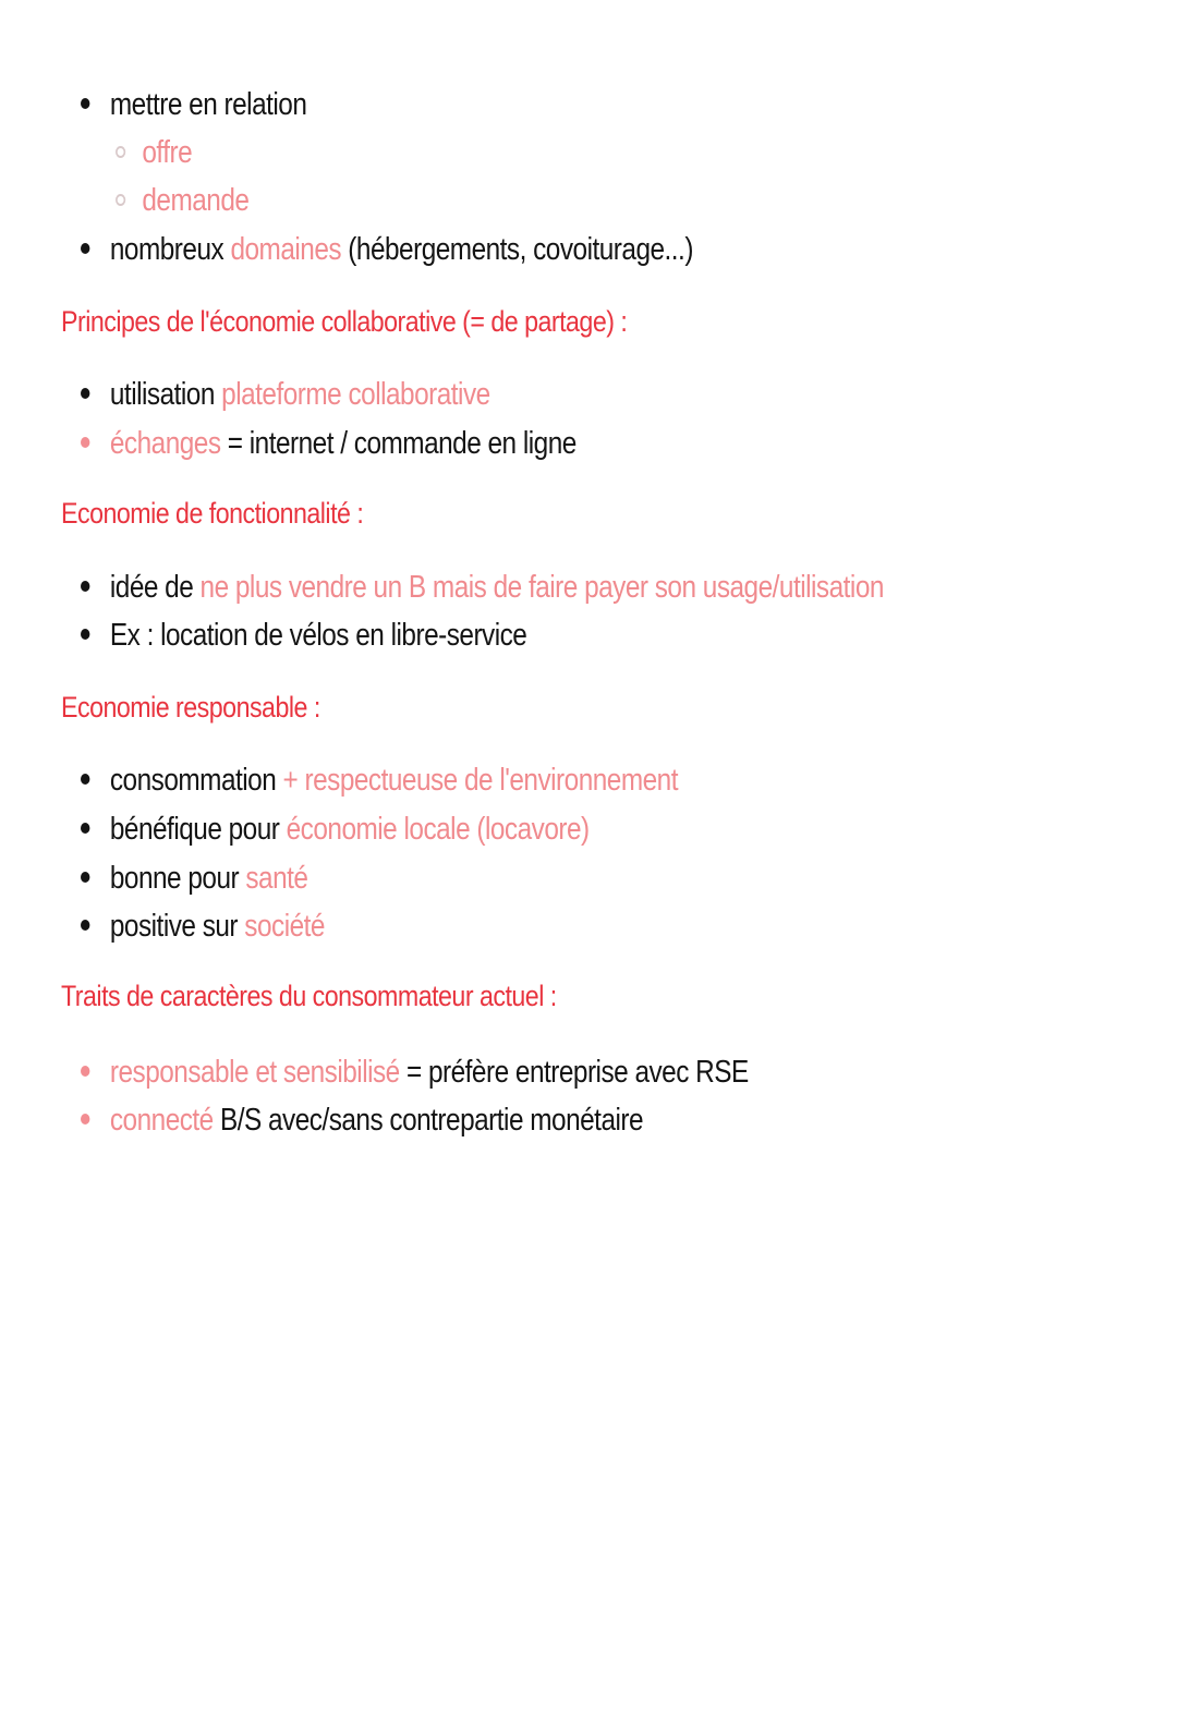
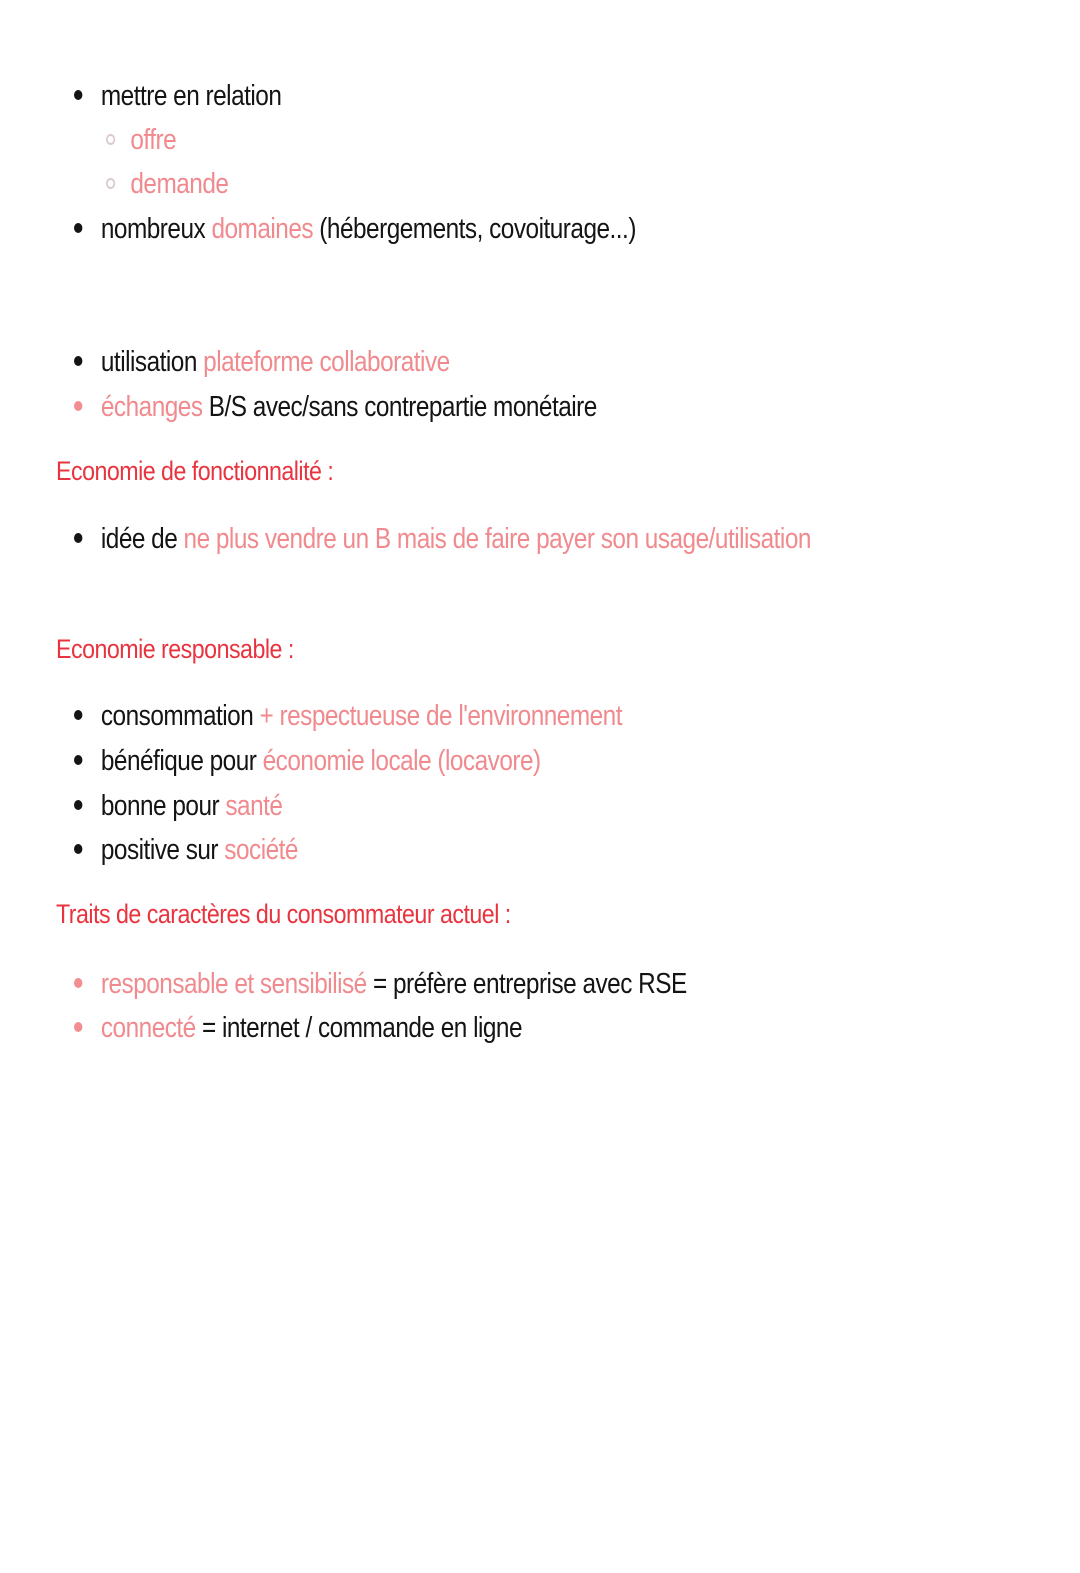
  mettre en relation
  offre
  demande
  nombreux domaines (hébergements, covoiturage...)
- Principes de l'économie collaborative (= de partage) :
  utilisation plateforme collaborative
- échanges = internet / commande en ligne
+ échanges B/S avec/sans contrepartie monétaire
  Economie de fonctionnalité :
  idée de ne plus vendre un B mais de faire payer son usage/utilisation
- Ex : location de vélos en libre-service
  Economie responsable :
  consommation + respectueuse de l'environnement
  bénéfique pour économie locale (locavore)
  bonne pour santé
  positive sur société
  Traits de caractères du consommateur actuel :
  responsable et sensibilisé = préfère entreprise avec RSE
- connecté B/S avec/sans contrepartie monétaire
+ connecté = internet / commande en ligne
